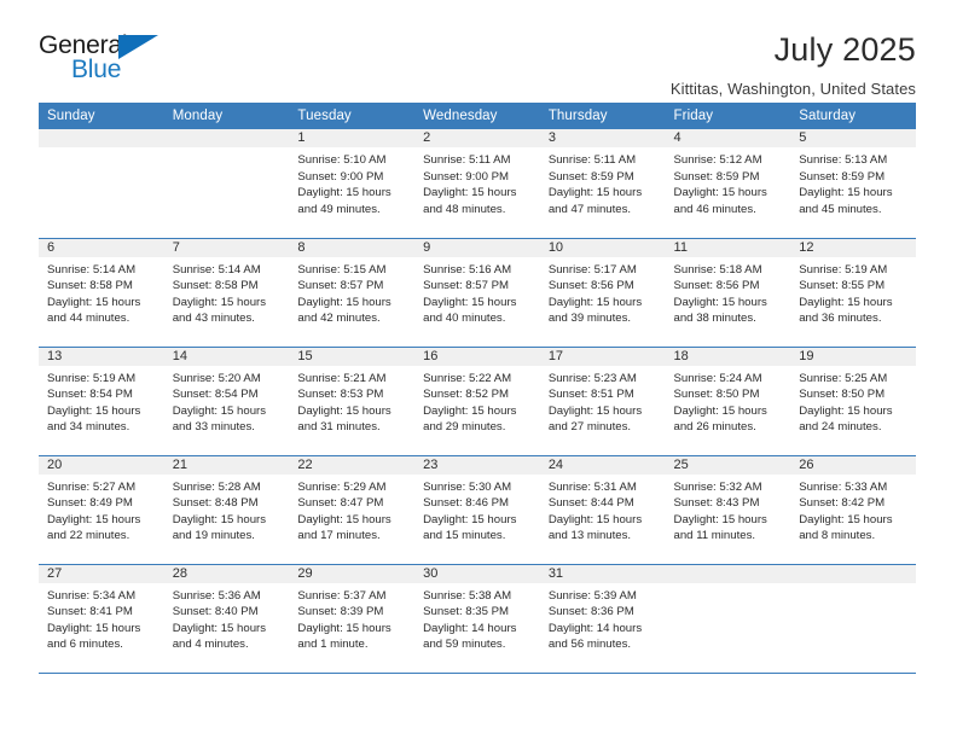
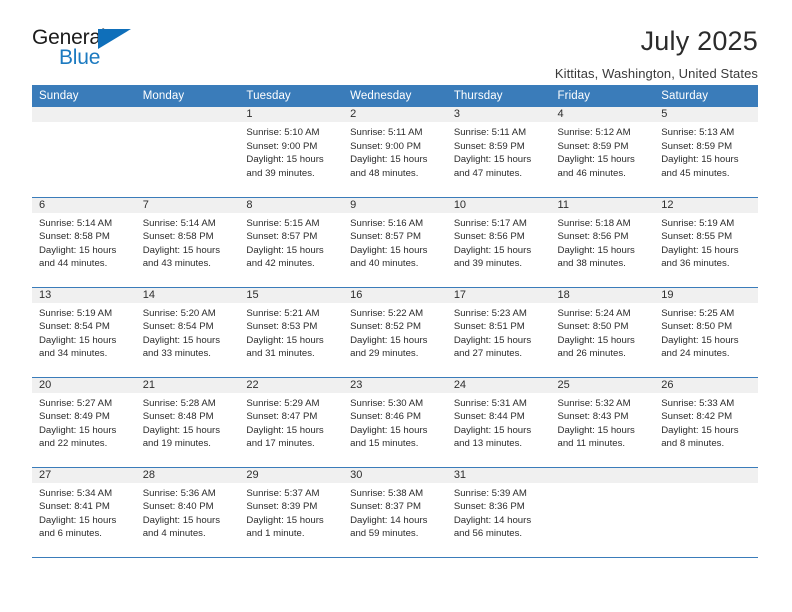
  General
  Blue
  July 2025
  Kittitas, Washington, United States
  Sunday	Monday	Tuesday	Wednesday	Thursday	Friday	Saturday
- 		1Sunrise: 5:10 AMSunset: 9:00 PMDaylight: 15 hoursand 49 minutes.	2Sunrise: 5:11 AMSunset: 9:00 PMDaylight: 15 hoursand 48 minutes.	3Sunrise: 5:11 AMSunset: 8:59 PMDaylight: 15 hoursand 47 minutes.	4Sunrise: 5:12 AMSunset: 8:59 PMDaylight: 15 hoursand 46 minutes.	5Sunrise: 5:13 AMSunset: 8:59 PMDaylight: 15 hoursand 45 minutes.
+ 		1Sunrise: 5:10 AMSunset: 9:00 PMDaylight: 15 hoursand 39 minutes.	2Sunrise: 5:11 AMSunset: 9:00 PMDaylight: 15 hoursand 48 minutes.	3Sunrise: 5:11 AMSunset: 8:59 PMDaylight: 15 hoursand 47 minutes.	4Sunrise: 5:12 AMSunset: 8:59 PMDaylight: 15 hoursand 46 minutes.	5Sunrise: 5:13 AMSunset: 8:59 PMDaylight: 15 hoursand 45 minutes.
  6Sunrise: 5:14 AMSunset: 8:58 PMDaylight: 15 hoursand 44 minutes.	7Sunrise: 5:14 AMSunset: 8:58 PMDaylight: 15 hoursand 43 minutes.	8Sunrise: 5:15 AMSunset: 8:57 PMDaylight: 15 hoursand 42 minutes.	9Sunrise: 5:16 AMSunset: 8:57 PMDaylight: 15 hoursand 40 minutes.	10Sunrise: 5:17 AMSunset: 8:56 PMDaylight: 15 hoursand 39 minutes.	11Sunrise: 5:18 AMSunset: 8:56 PMDaylight: 15 hoursand 38 minutes.	12Sunrise: 5:19 AMSunset: 8:55 PMDaylight: 15 hoursand 36 minutes.
  13Sunrise: 5:19 AMSunset: 8:54 PMDaylight: 15 hoursand 34 minutes.	14Sunrise: 5:20 AMSunset: 8:54 PMDaylight: 15 hoursand 33 minutes.	15Sunrise: 5:21 AMSunset: 8:53 PMDaylight: 15 hoursand 31 minutes.	16Sunrise: 5:22 AMSunset: 8:52 PMDaylight: 15 hoursand 29 minutes.	17Sunrise: 5:23 AMSunset: 8:51 PMDaylight: 15 hoursand 27 minutes.	18Sunrise: 5:24 AMSunset: 8:50 PMDaylight: 15 hoursand 26 minutes.	19Sunrise: 5:25 AMSunset: 8:50 PMDaylight: 15 hoursand 24 minutes.
  20Sunrise: 5:27 AMSunset: 8:49 PMDaylight: 15 hoursand 22 minutes.	21Sunrise: 5:28 AMSunset: 8:48 PMDaylight: 15 hoursand 19 minutes.	22Sunrise: 5:29 AMSunset: 8:47 PMDaylight: 15 hoursand 17 minutes.	23Sunrise: 5:30 AMSunset: 8:46 PMDaylight: 15 hoursand 15 minutes.	24Sunrise: 5:31 AMSunset: 8:44 PMDaylight: 15 hoursand 13 minutes.	25Sunrise: 5:32 AMSunset: 8:43 PMDaylight: 15 hoursand 11 minutes.	26Sunrise: 5:33 AMSunset: 8:42 PMDaylight: 15 hoursand 8 minutes.
- 27Sunrise: 5:34 AMSunset: 8:41 PMDaylight: 15 hoursand 6 minutes.	28Sunrise: 5:36 AMSunset: 8:40 PMDaylight: 15 hoursand 4 minutes.	29Sunrise: 5:37 AMSunset: 8:39 PMDaylight: 15 hoursand 1 minute.	30Sunrise: 5:38 AMSunset: 8:35 PMDaylight: 14 hoursand 59 minutes.	31Sunrise: 5:39 AMSunset: 8:36 PMDaylight: 14 hoursand 56 minutes.
+ 27Sunrise: 5:34 AMSunset: 8:41 PMDaylight: 15 hoursand 6 minutes.	28Sunrise: 5:36 AMSunset: 8:40 PMDaylight: 15 hoursand 4 minutes.	29Sunrise: 5:37 AMSunset: 8:39 PMDaylight: 15 hoursand 1 minute.	30Sunrise: 5:38 AMSunset: 8:37 PMDaylight: 14 hoursand 59 minutes.	31Sunrise: 5:39 AMSunset: 8:36 PMDaylight: 14 hoursand 56 minutes.
